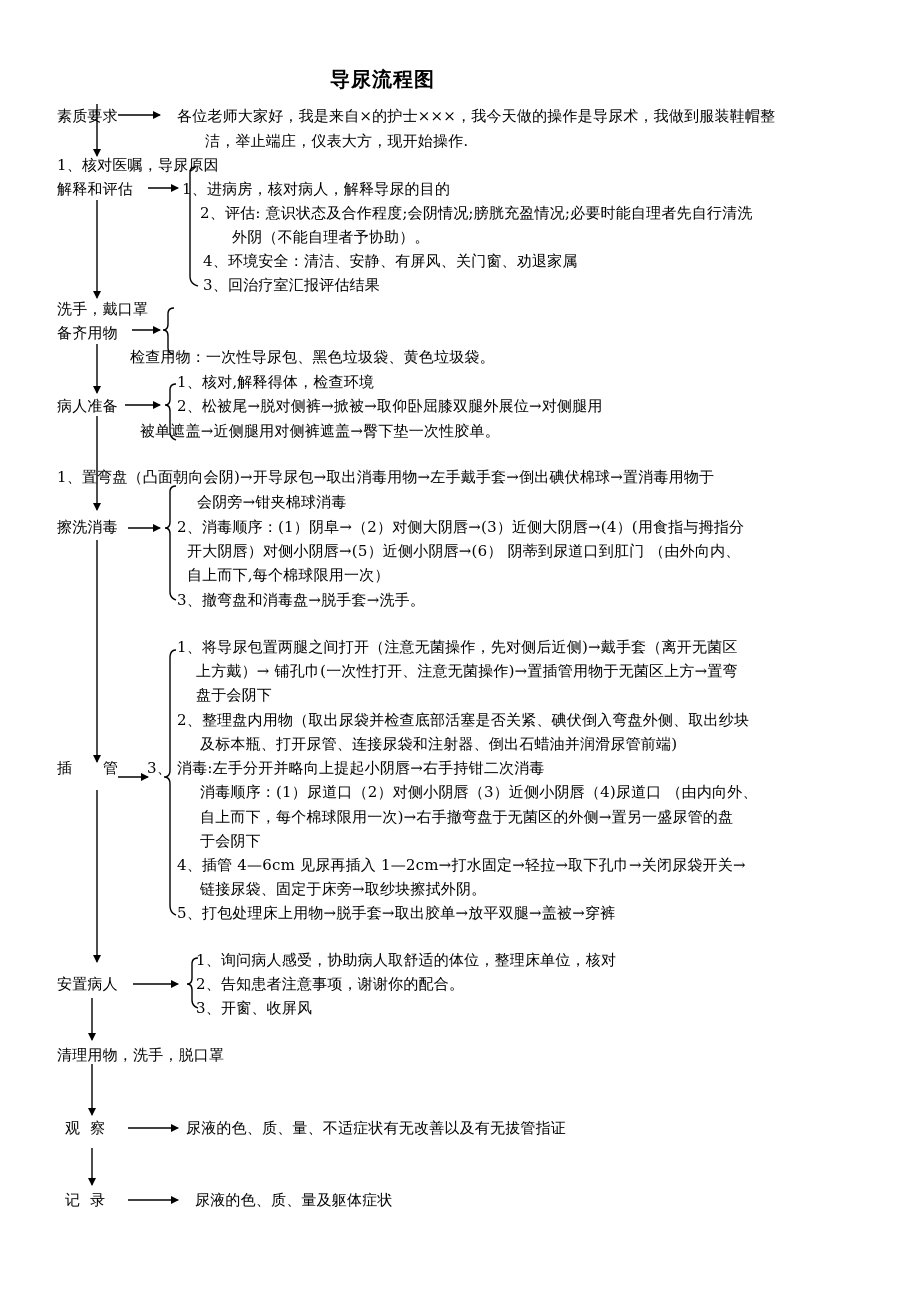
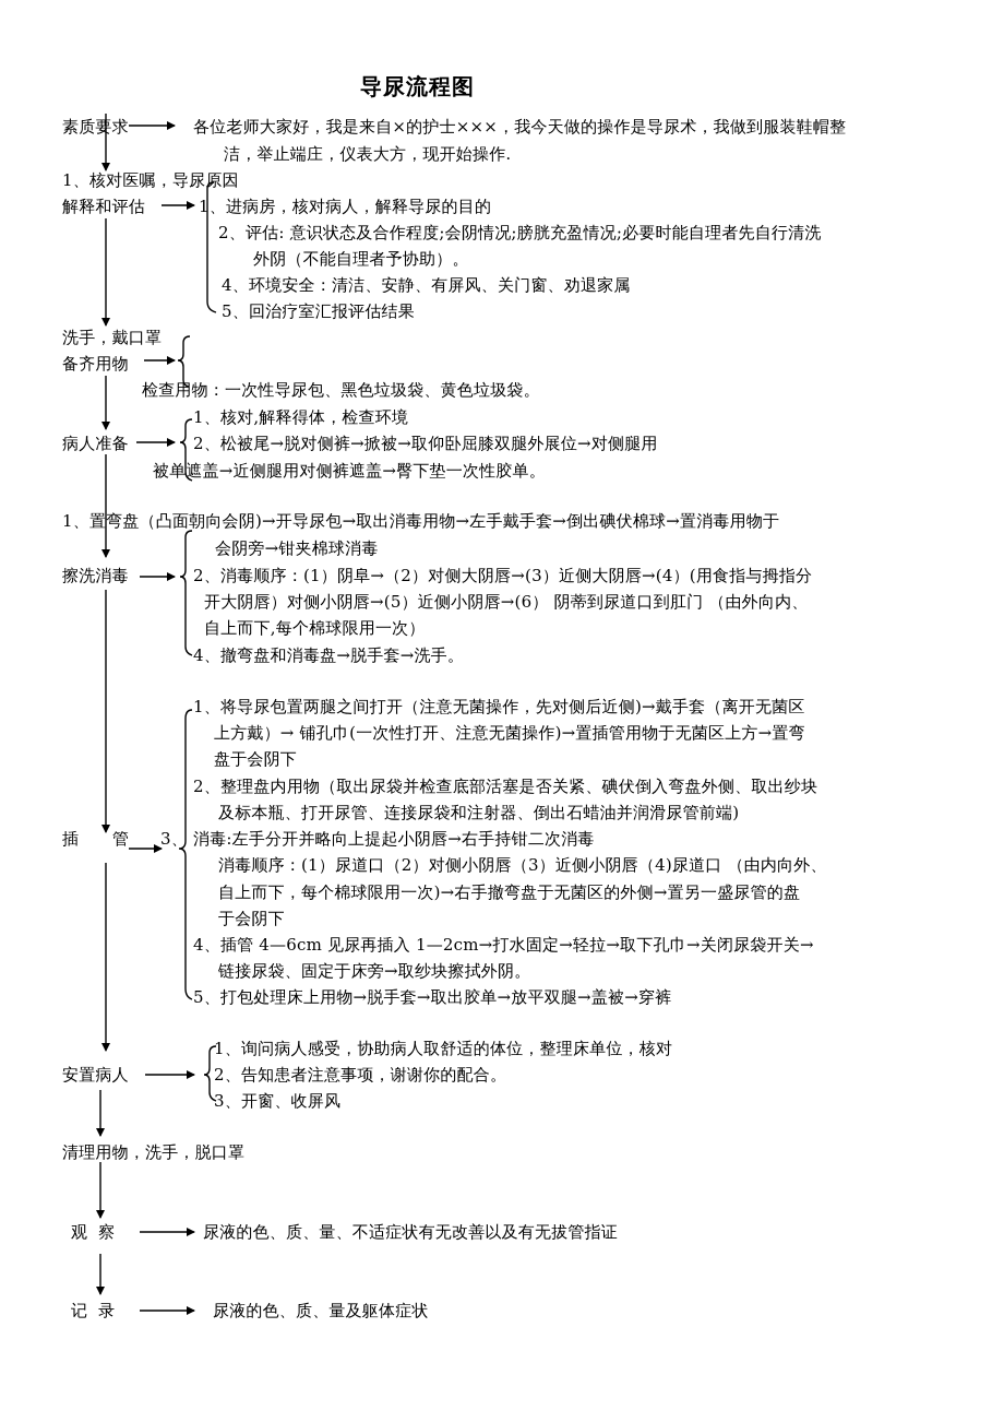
  导尿流程图
  素质要求
  各位老师大家好，我是来自×的护士×××，我今天做的操作是导尿术，我做到服装鞋帽整
  洁，举止端庄，仪表大方，现开始操作.
  1、核对医嘱，导尿原因
  解释和评估
  1、进病房，核对病人，解释导尿的目的
  2、评估: 意识状态及合作程度;会阴情况;膀胱充盈情况;必要时能自理者先自行清洗
  外阴（不能自理者予协助）。
  4、环境安全：清洁、安静、有屏风、关门窗、劝退家属
- 3、回治疗室汇报评估结果
+ 5、回治疗室汇报评估结果
  洗手，戴口罩
  备齐用物
  检查用物：一次性导尿包、黑色垃圾袋、黄色垃圾袋。
  1、核对,解释得体，检查环境
  病人准备
  2、松被尾→脱对侧裤→掀被→取仰卧屈膝双腿外展位→对侧腿用
  被单遮盖→近侧腿用对侧裤遮盖→臀下垫一次性胶单。
  1、置弯盘（凸面朝向会阴)→开导尿包→取出消毒用物→左手戴手套→倒出碘伏棉球→置消毒用物于
  会阴旁→钳夹棉球消毒
  擦洗消毒
  2、消毒顺序：(1）阴阜→（2）对侧大阴唇→(3）近侧大阴唇→(4）(用食指与拇指分
  开大阴唇）对侧小阴唇→(5）近侧小阴唇→(6） 阴蒂到尿道口到肛门 （由外向内、
  自上而下,每个棉球限用一次）
- 3、撤弯盘和消毒盘→脱手套→洗手。
+ 4、撤弯盘和消毒盘→脱手套→洗手。
  1、将导尿包置两腿之间打开（注意无菌操作，先对侧后近侧)→戴手套（离开无菌区
  上方戴）→ 铺孔巾(一次性打开、注意无菌操作)→置插管用物于无菌区上方→置弯
  盘于会阴下
  2、整理盘内用物（取出尿袋并检查底部活塞是否关紧、碘伏倒入弯盘外侧、取出纱块
  及标本瓶、打开尿管、连接尿袋和注射器、倒出石蜡油并润滑尿管前端)
  插
  管
  3、
  消毒:左手分开并略向上提起小阴唇→右手持钳二次消毒
  消毒顺序：(1）尿道口（2）对侧小阴唇（3）近侧小阴唇（4)尿道口 （由内向外、
  自上而下，每个棉球限用一次)→右手撤弯盘于无菌区的外侧→置另一盛尿管的盘
  于会阴下
  4、插管 4—6cm 见尿再插入 1—2cm→打水固定→轻拉→取下孔巾→关闭尿袋开关→
  链接尿袋、固定于床旁→取纱块擦拭外阴。
  5、打包处理床上用物→脱手套→取出胶单→放平双腿→盖被→穿裤
  1、询问病人感受，协助病人取舒适的体位，整理床单位，核对
  安置病人
  2、告知患者注意事项，谢谢你的配合。
  3、开窗、收屏风
  清理用物，洗手，脱口罩
  观 察
  尿液的色、质、量、不适症状有无改善以及有无拔管指证
  记 录
  尿液的色、质、量及躯体症状
